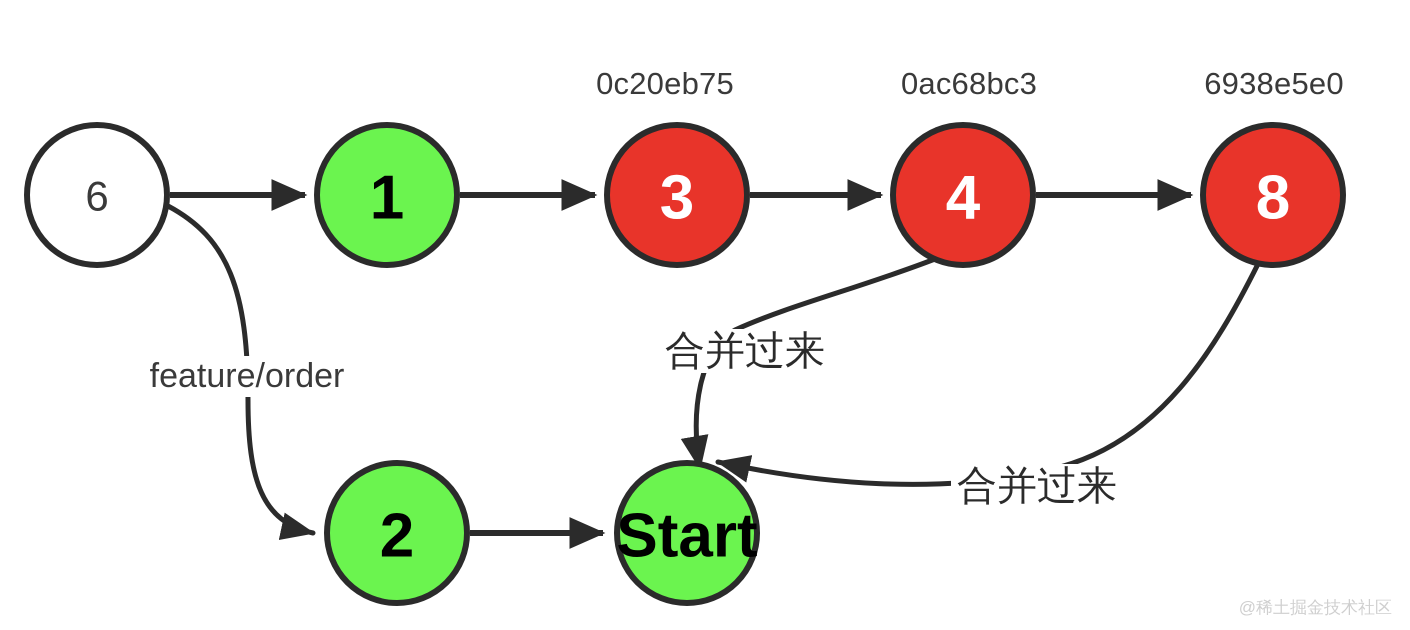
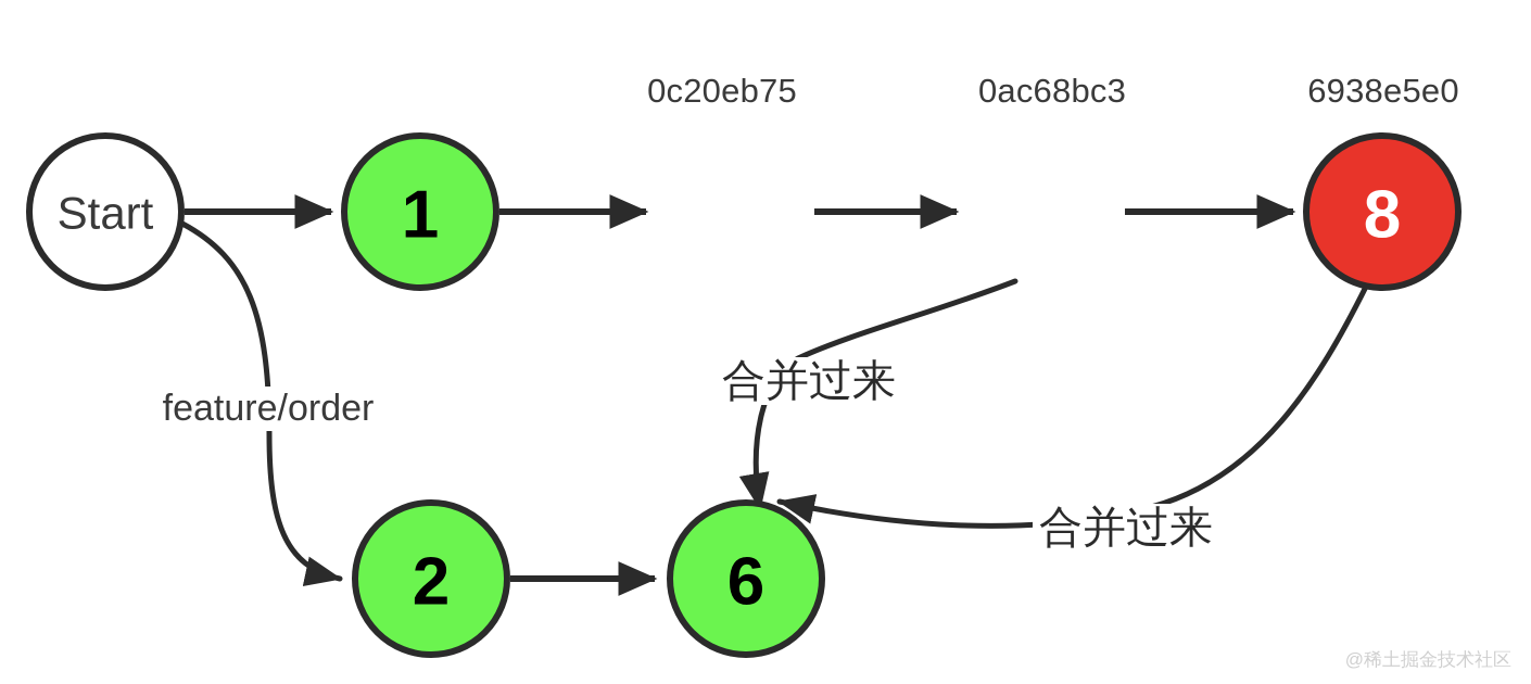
- 6
+ Start
  1
- 3
- 4
  8
  2
- Start
+ 6
  0c20eb75
  0ac68bc3
  6938e5e0
  feature/order
  合并过来
  合并过来
  @稀土掘金技术社区
